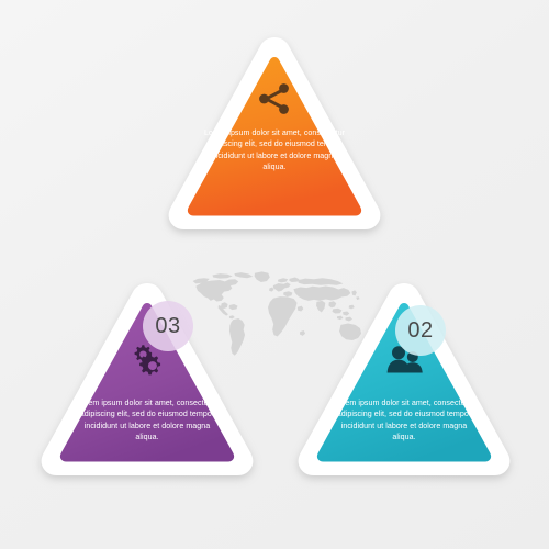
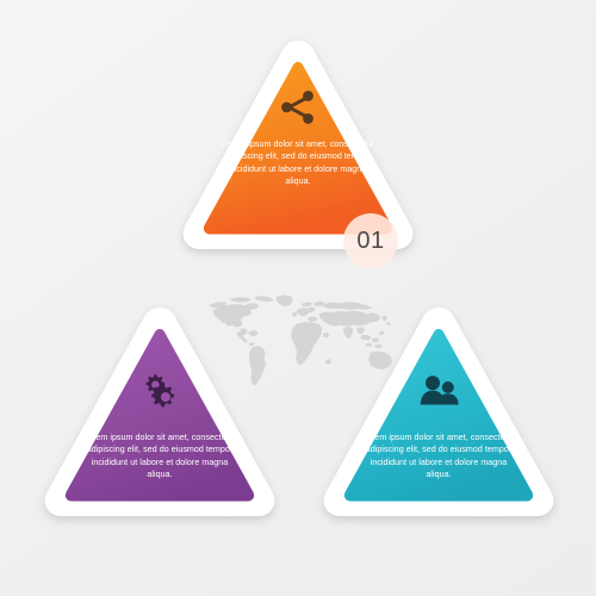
  Lorem ipsum dolor sit amet, consectetur adipiscing elit, sed do eiusmod tempor incididunt ut labore et dolore magna aliqua.
+ 01
  Lorem ipsum dolor sit amet, consectetur adipiscing elit, sed do eiusmod tempor incididunt ut labore et dolore magna aliqua.
- 03
  Lorem ipsum dolor sit amet, consectetur adipiscing elit, sed do eiusmod tempor incididunt ut labore et dolore magna aliqua.
- 02
